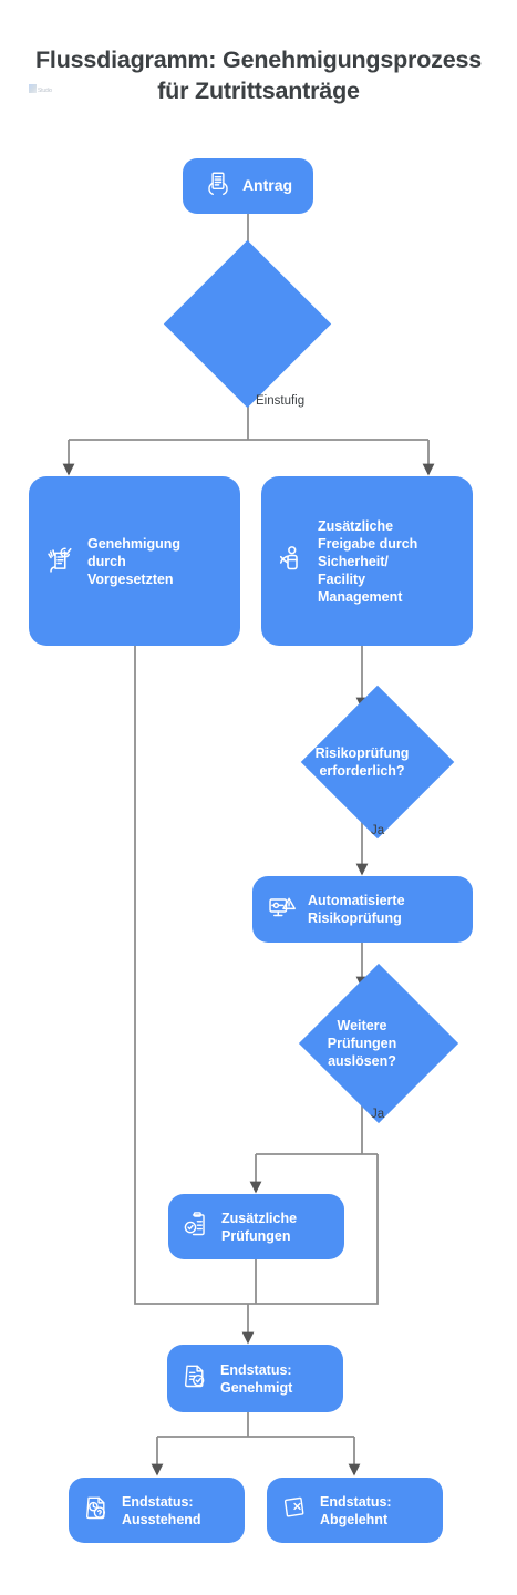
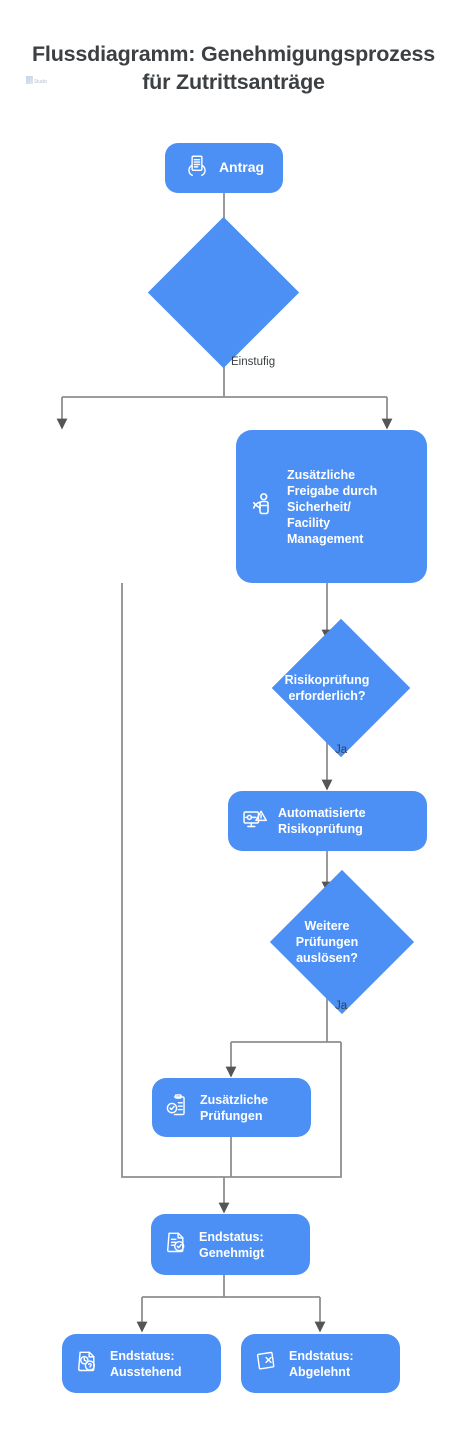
  Flussdiagramm: Genehmigungsprozess für Zutrittsanträge
  Antrag
  Einstufig
- Genehmigung
- durch
- Vorgesetzten
  Zusätzliche
  Freigabe durch
  Sicherheit/
  Facility
  Management
  Risikoprüfung
  erforderlich?
  Ja
  Automatisierte
  Risikoprüfung
  Weitere
  Prüfungen
  auslösen?
  Ja
  Zusätzliche
  Prüfungen
  Endstatus:
  Genehmigt
  Endstatus:
  Ausstehend
  Endstatus:
  Abgelehnt
